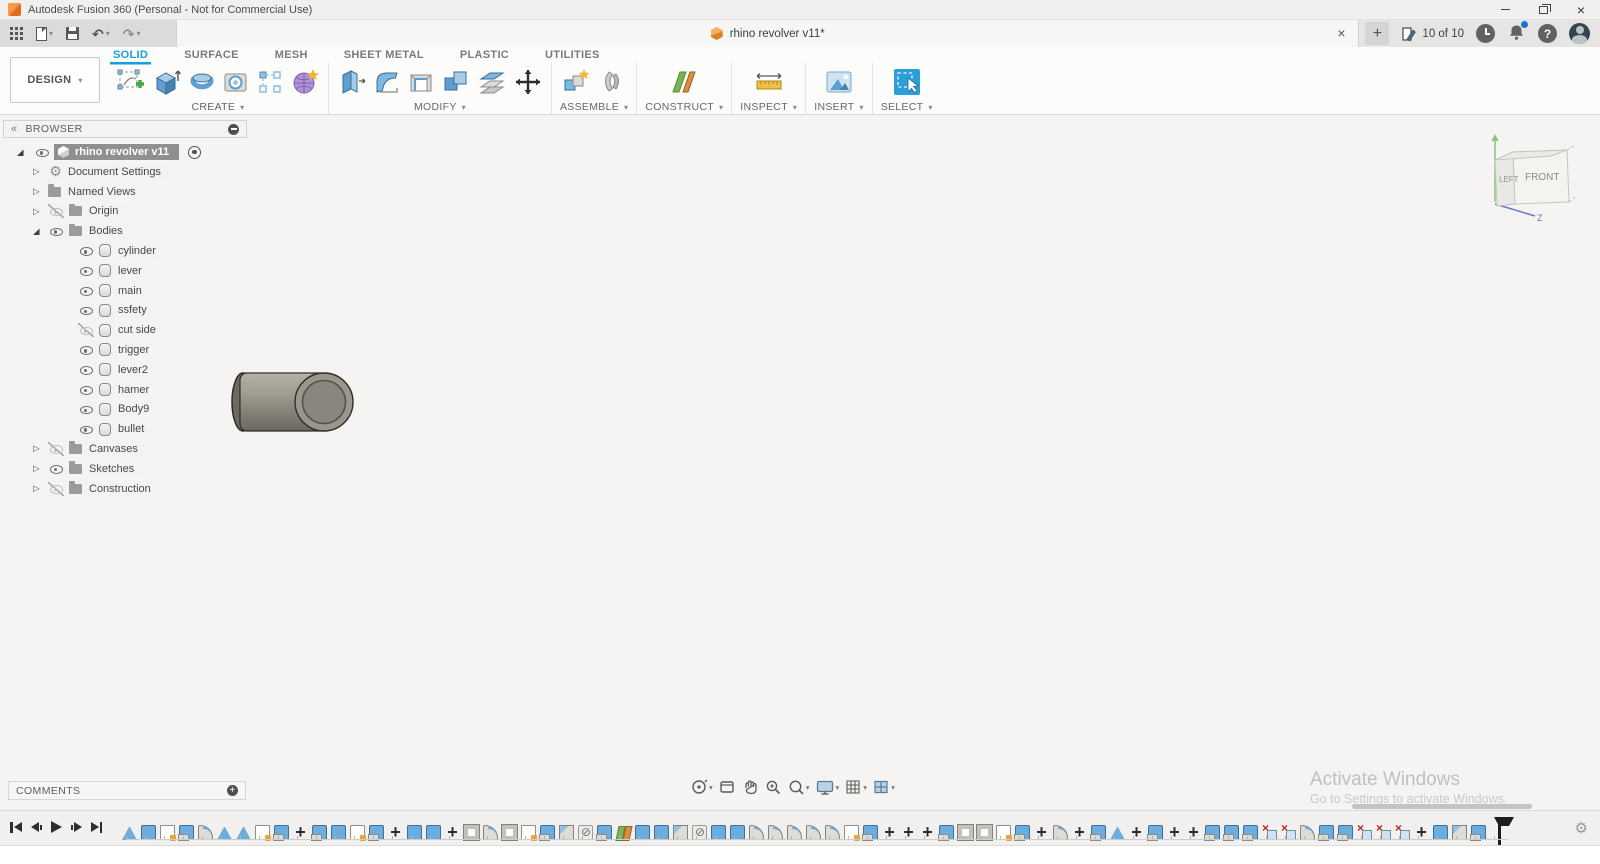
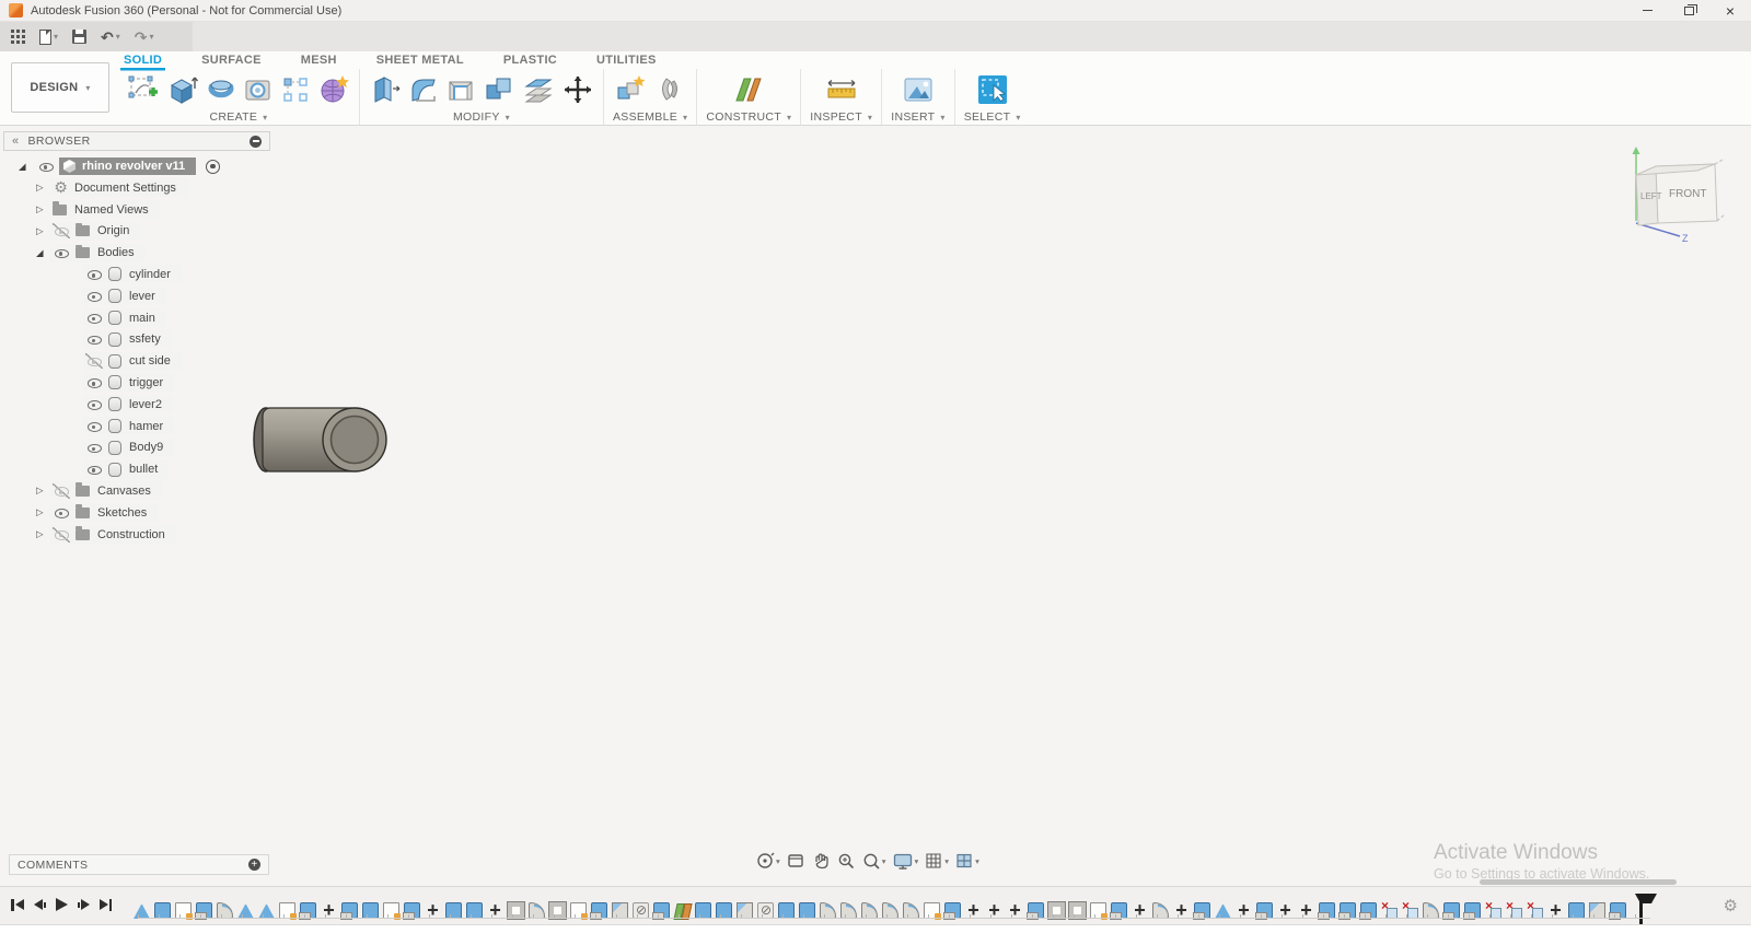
  Autodesk Fusion 360 (Personal - Not for Commercial Use)
  ▾
  ↶
  ▾
  ↷
  ▾
- rhino revolver v11*
- 10 of 10
  DESIGN
  ▾
  SOLID
  SURFACE
  MESH
  SHEET METAL
  PLASTIC
  UTILITIES
  CREATE
  ▾
  MODIFY
  ▾
  ASSEMBLE
  ▾
  CONSTRUCT
  ▾
  INSPECT
  ▾
  INSERT
  ▾
  SELECT
  ▾
  BROWSER
  rhino revolver v11
  ⚙
  Document Settings
  Named Views
  Origin
  Bodies
  cylinder
  lever
  main
  ssfety
  cut side
  trigger
  lever2
  hamer
  Body9
  bullet
  Canvases
  Sketches
  Construction
  Z
  LEFT
  FRONT
  COMMENTS
  ▾
  ▾
  ▾
  ▾
  ▾
  Activate Windows
  Go to Settings to activate Windows.
